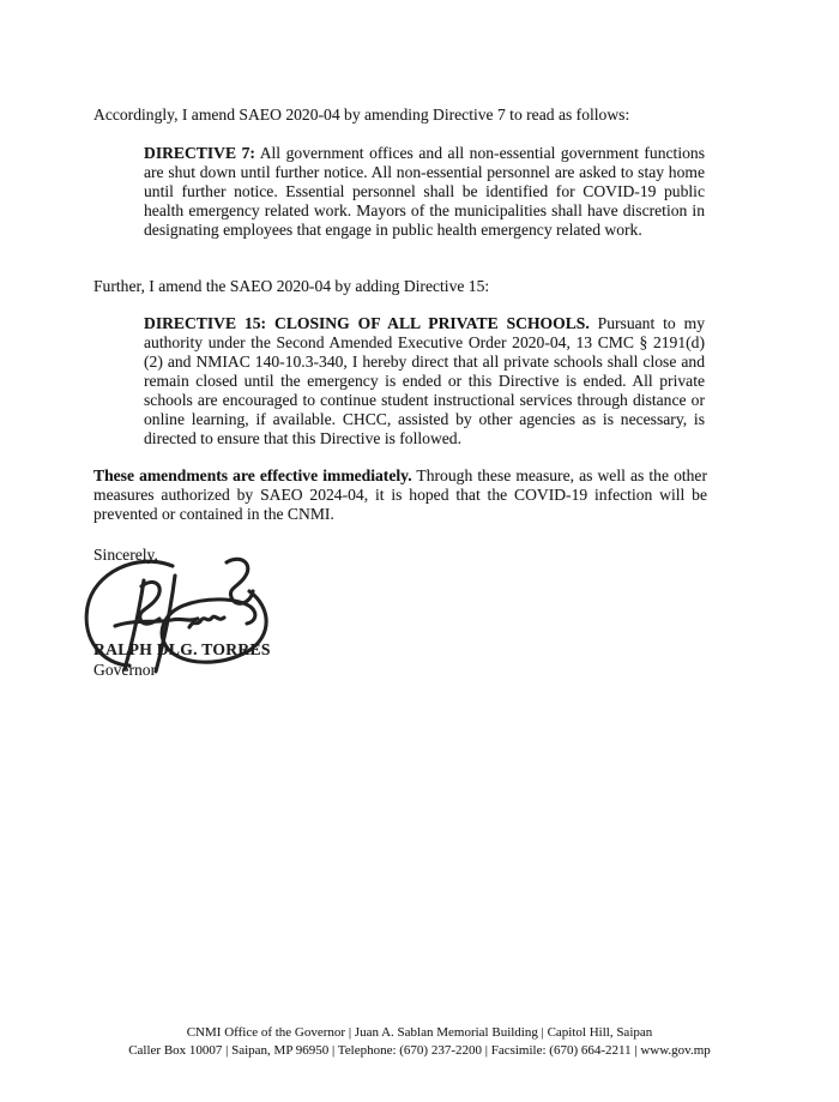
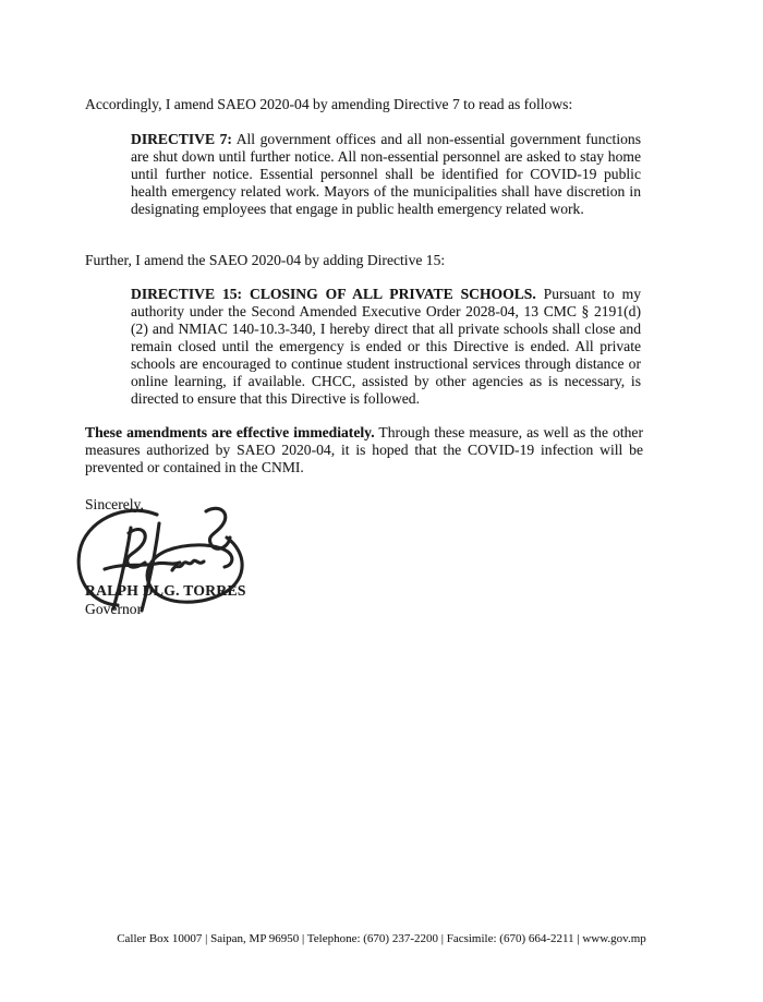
  Accordingly, I amend SAEO 2020-04 by amending Directive 7 to read as follows:
  DIRECTIVE 7: All government offices and all non-essential government functions are shut down until further notice. All non-essential personnel are asked to stay home until further notice. Essential personnel shall be identified for COVID-19 public health emergency related work. Mayors of the municipalities shall have discretion in designating employees that engage in public health emergency related work.
  Further, I amend the SAEO 2020-04 by adding Directive 15:
- DIRECTIVE 15: CLOSING OF ALL PRIVATE SCHOOLS. Pursuant to my authority under the Second Amended Executive Order 2020-04, 13 CMC § 2191(d)(2) and NMIAC 140-10.3-340, I hereby direct that all private schools shall close and remain closed until the emergency is ended or this Directive is ended. All private schools are encouraged to continue student instructional services through distance or online learning, if available. CHCC, assisted by other agencies as is necessary, is directed to ensure that this Directive is followed.
+ DIRECTIVE 15: CLOSING OF ALL PRIVATE SCHOOLS. Pursuant to my authority under the Second Amended Executive Order 2028-04, 13 CMC § 2191(d)(2) and NMIAC 140-10.3-340, I hereby direct that all private schools shall close and remain closed until the emergency is ended or this Directive is ended. All private schools are encouraged to continue student instructional services through distance or online learning, if available. CHCC, assisted by other agencies as is necessary, is directed to ensure that this Directive is followed.
- These amendments are effective immediately. Through these measure, as well as the other measures authorized by SAEO 2024-04, it is hoped that the COVID-19 infection will be prevented or contained in the CNMI.
+ These amendments are effective immediately. Through these measure, as well as the other measures authorized by SAEO 2020-04, it is hoped that the COVID-19 infection will be prevented or contained in the CNMI.
  Sincerely,
  RALPH DLG. TORRES
  Governor
- CNMI Office of the Governor | Juan A. Sablan Memorial Building | Capitol Hill, Saipan
  Caller Box 10007 | Saipan, MP 96950 | Telephone: (670) 237-2200 | Facsimile: (670) 664-2211 | www.gov.mp
